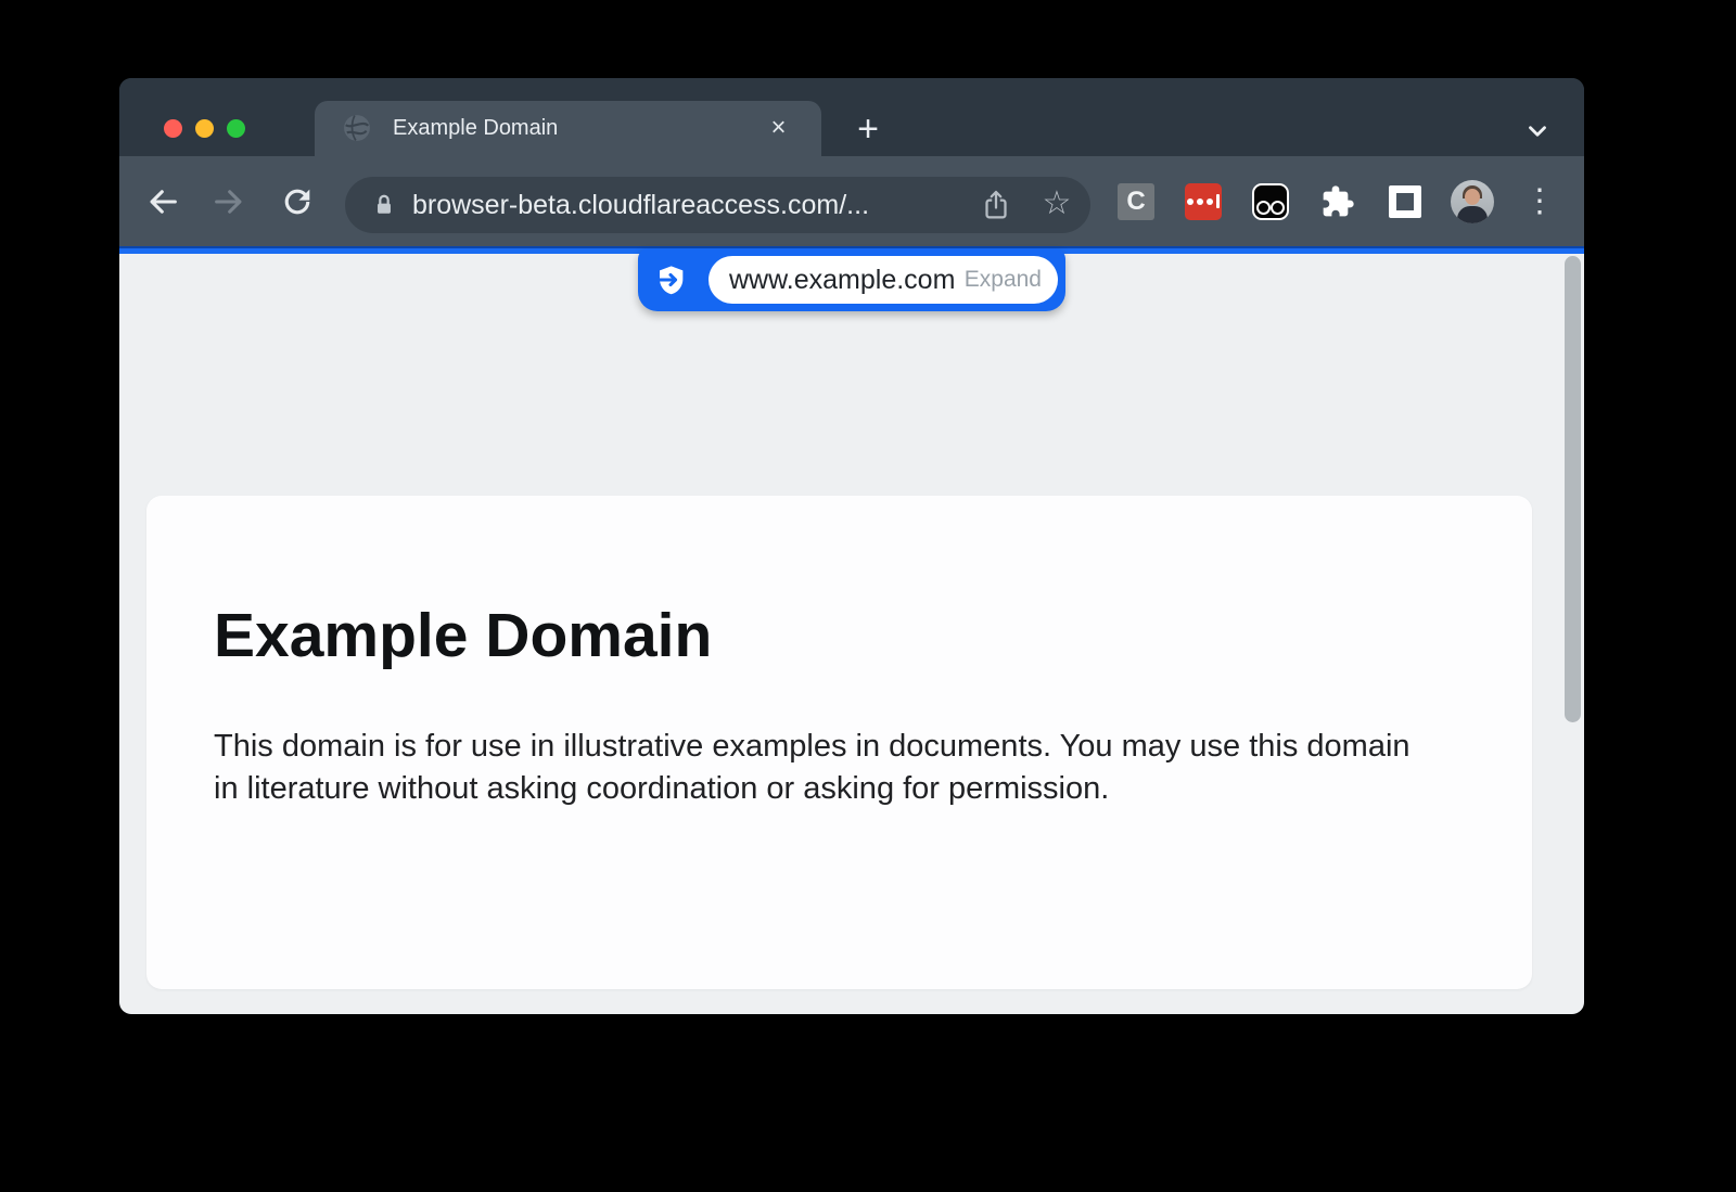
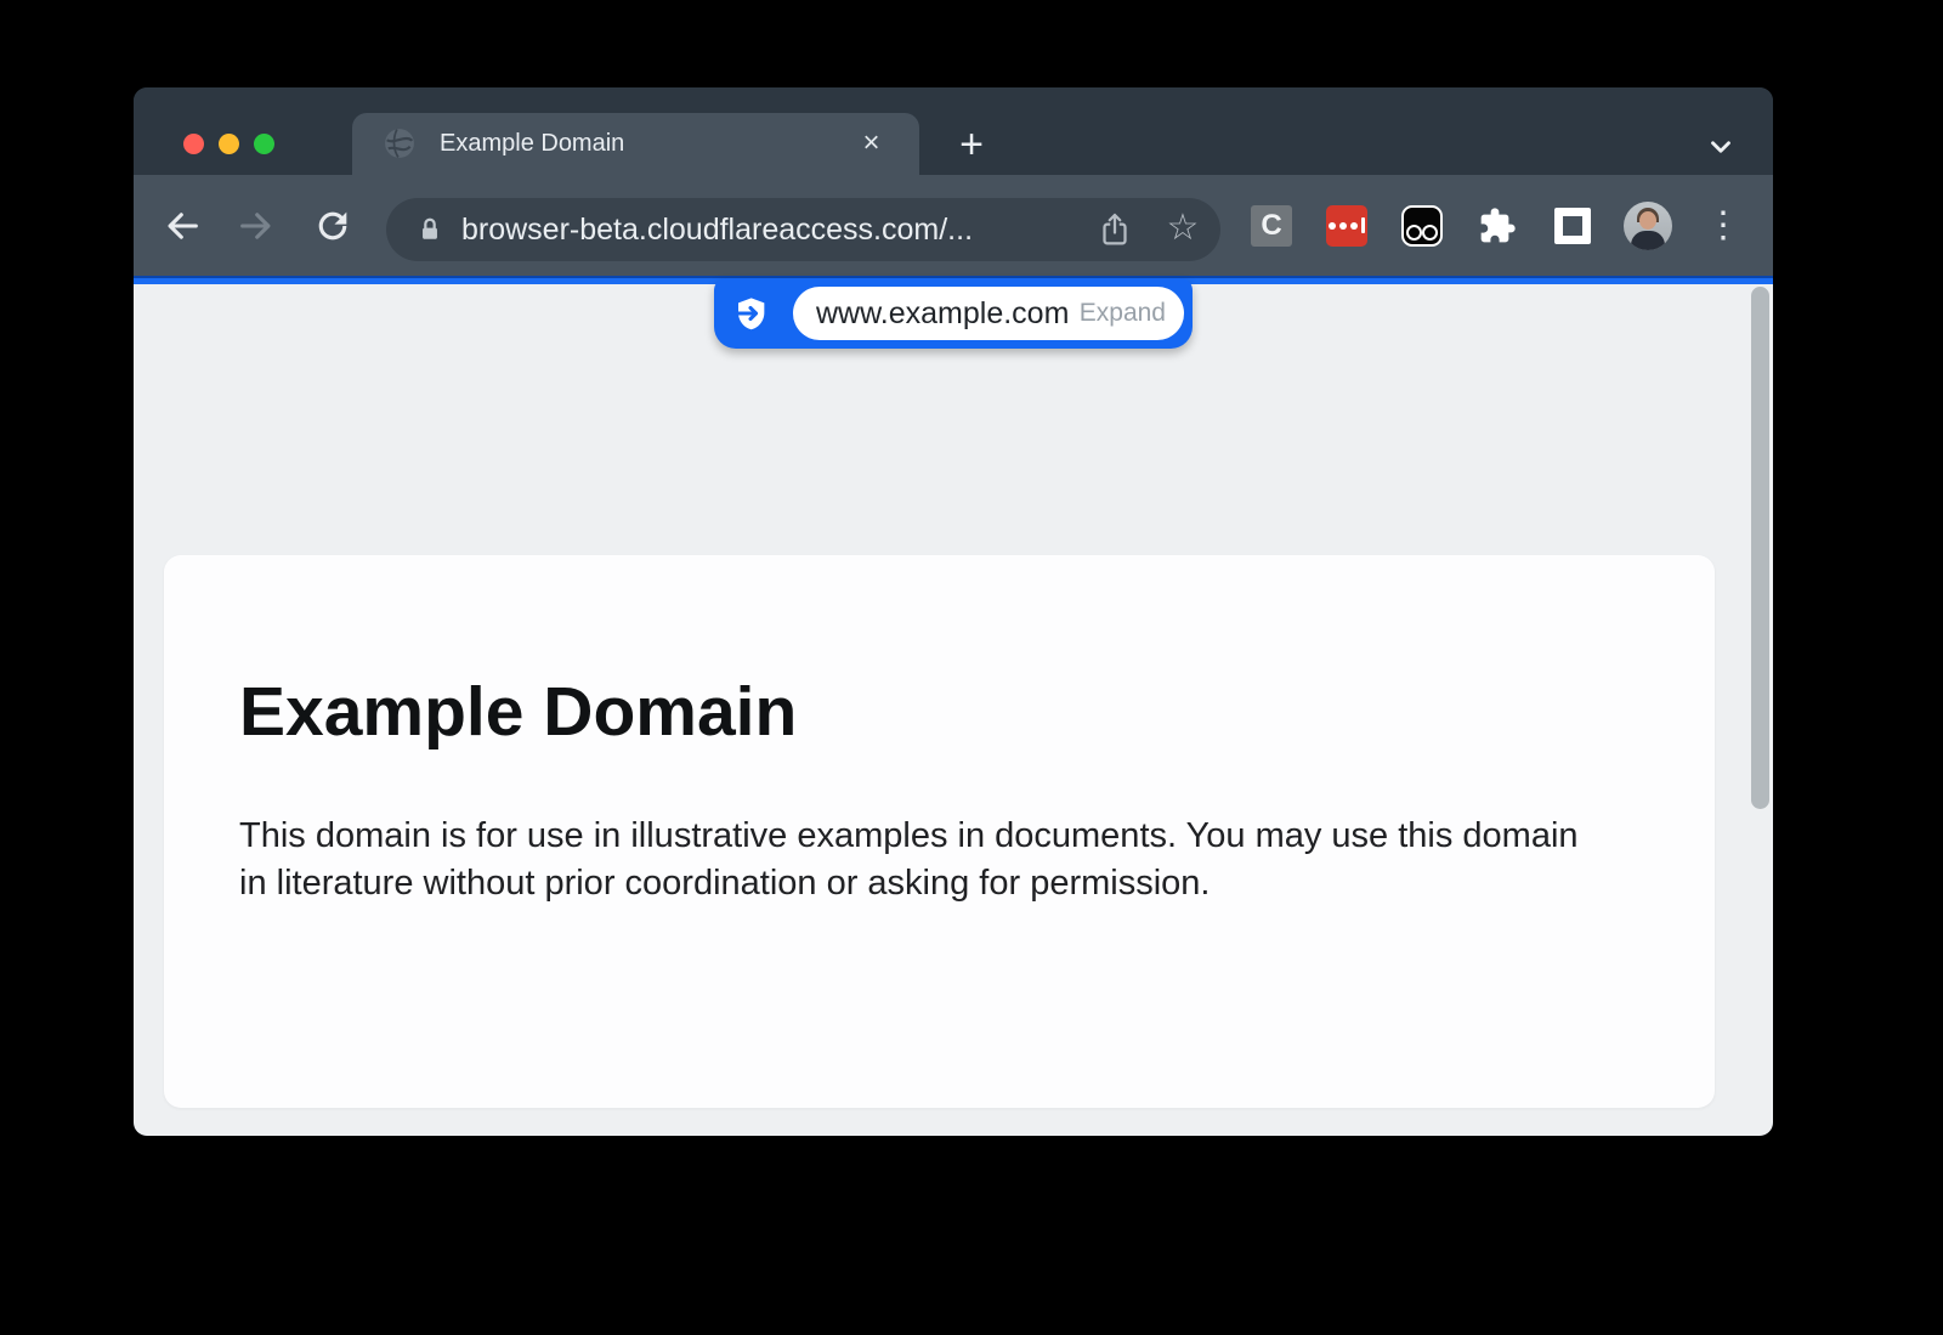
  Example Domain
  ×
  +
  browser-beta.cloudflareaccess.com/...
  ☆
  C
  ⋮
  www.example.com
  Expand
  Example Domain
- This domain is for use in illustrative examples in documents. You may use this domain in literature without asking coordination or asking for permission.
+ This domain is for use in illustrative examples in documents. You may use this domain in literature without prior coordination or asking for permission.
